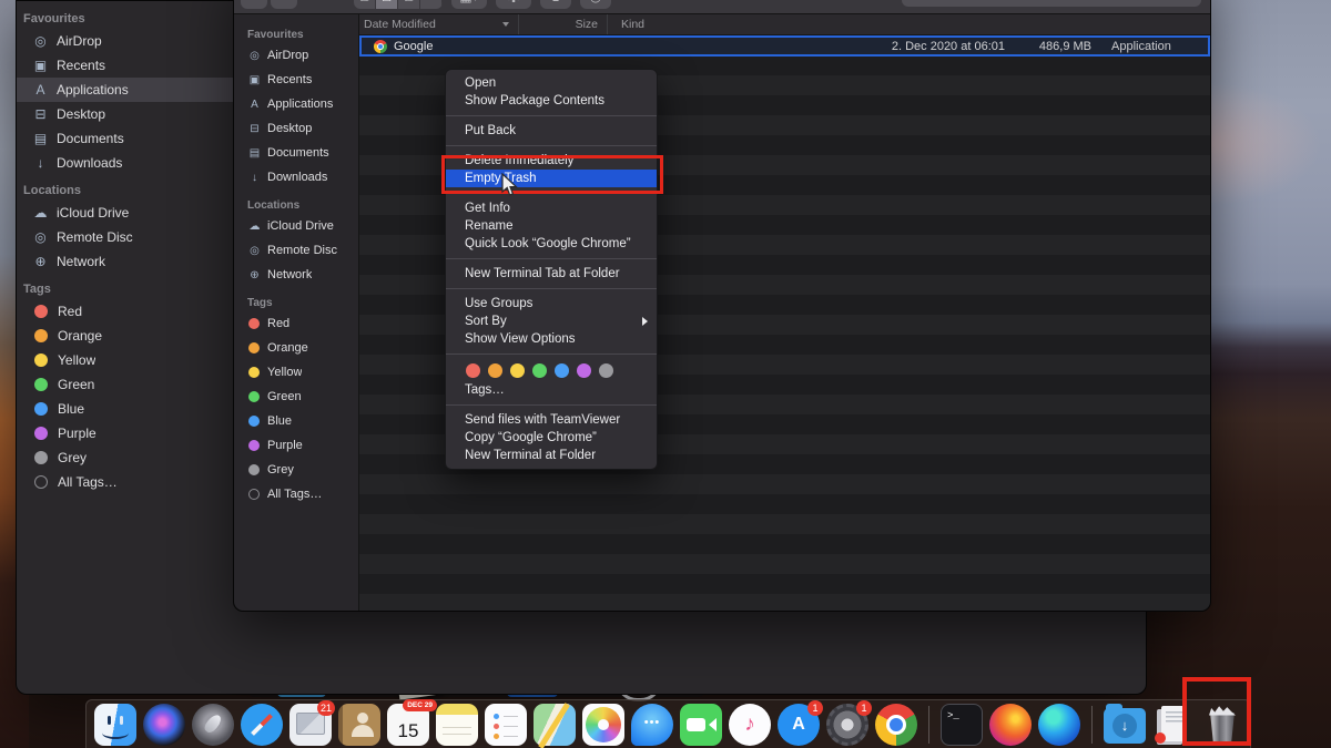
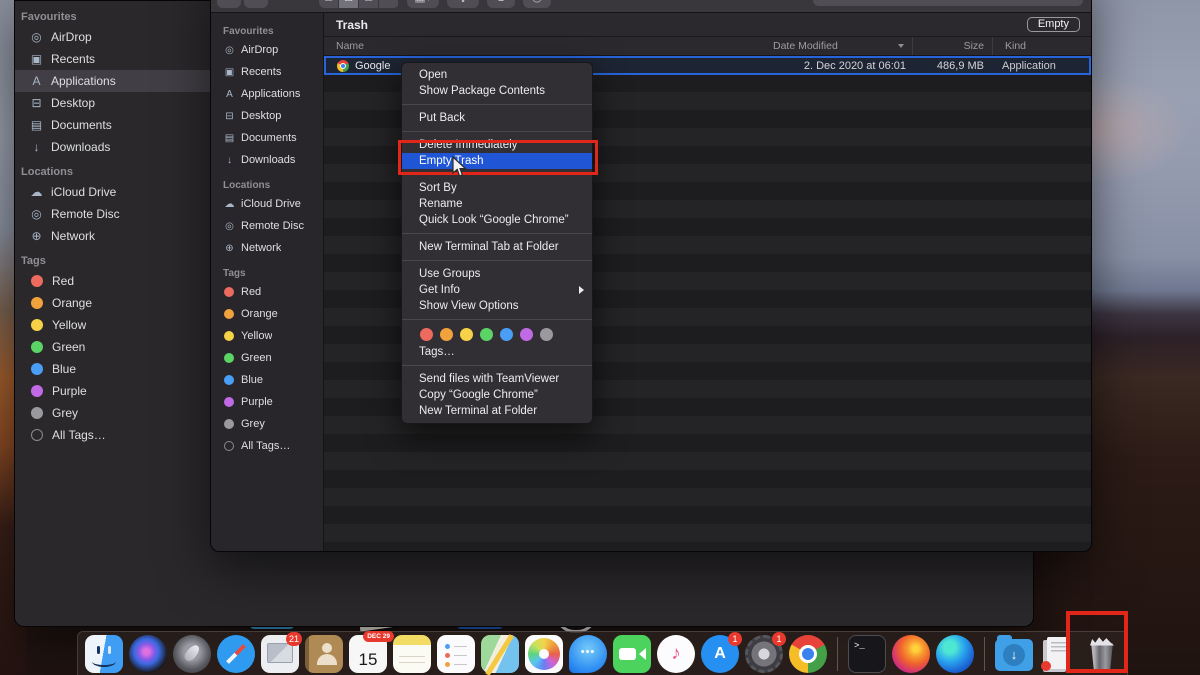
  Favourites
  ◎
  AirDrop
  ▣
  Recents
  A
  Applications
  ⊟
  Desktop
  ▤
  Documents
  ↓
  Downloads
  Locations
  ☁
  iCloud Drive
  ◎
  Remote Disc
  ⊕
  Network
  Tags
  Red
  Orange
  Yellow
  Green
  Blue
  Purple
  Grey
  All Tags…
  Favourites
  ◎
  AirDrop
  ▣
  Recents
  A
  Applications
  ⊟
  Desktop
  ▤
  Documents
  ↓
  Downloads
  Locations
  ☁
  iCloud Drive
  ◎
  Remote Disc
  ⊕
  Network
  Tags
  Red
  Orange
  Yellow
  Green
  Blue
  Purple
  Grey
  All Tags…
+ Trash
+ Empty
+ Name
  Date Modified
  Size
  Kind
  Google
  2. Dec 2020 at 06:01
  486,9 MB
  Application
  Open
  Show Package Contents
  Put Back
  Delete Immediately
  Emptyrash
- Get Info
+ Sort By
  Rename
  Quick Look “Google Chrome”
  New Terminal Tab at Folder
  Use Groups
- Sort By
+ Get Info
  Show View Options
  Tags…
  Send files with TeamViewer
  Copy “Google Chrome”
  New Terminal at Folder
  21
  15
  •••
  ♪
  A
  1
  1
  >_
  ↓
